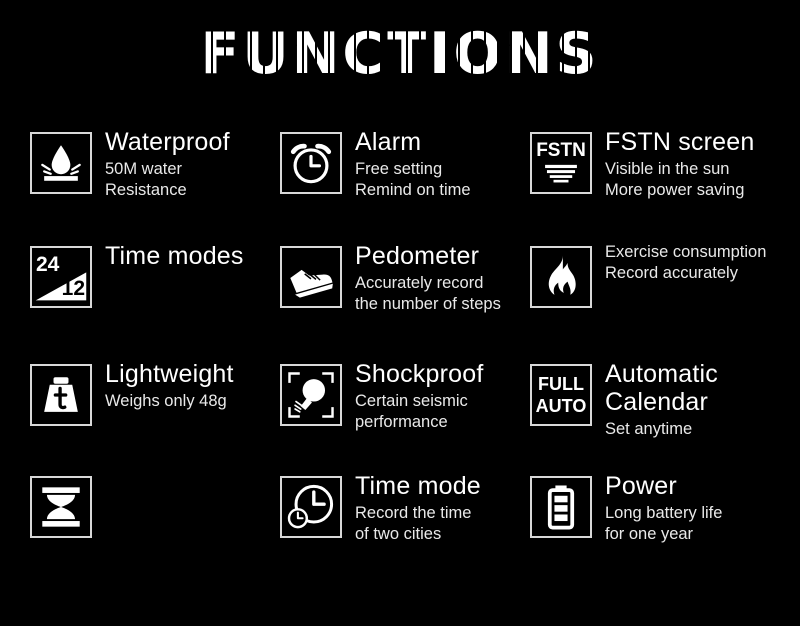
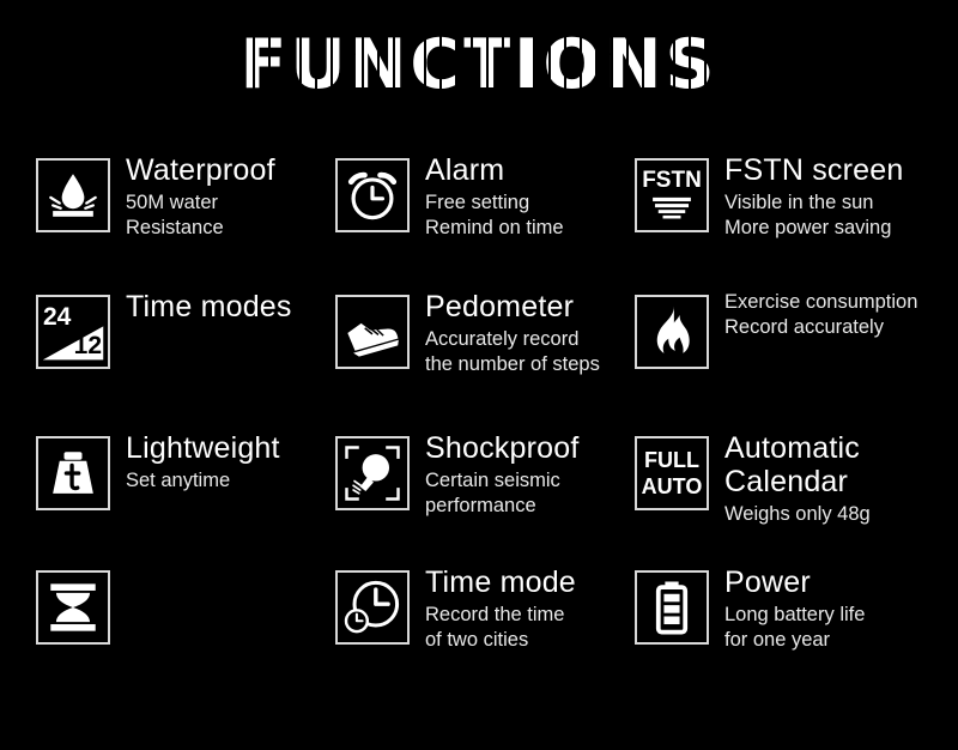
  FUNCTIONS
  Waterproof
  50M water
  Resistance
  Alarm
  Free setting
  Remind on time
  FSTN
  FSTN screen
  Visible in the sun
  More power saving
  24
  12
  Time modes
  Pedometer
  Accurately record
  the number of steps
  Exercise consumption
  Record accurately
  Lightweight
- Weighs only 48g
+ Set anytime
  Shockproof
  Certain seismic
  performance
  FULL
  AUTO
  Automatic
  Calendar
- Set anytime
+ Weighs only 48g
  Time mode
  Record the time
  of two cities
  Power
  Long battery life
  for one year
